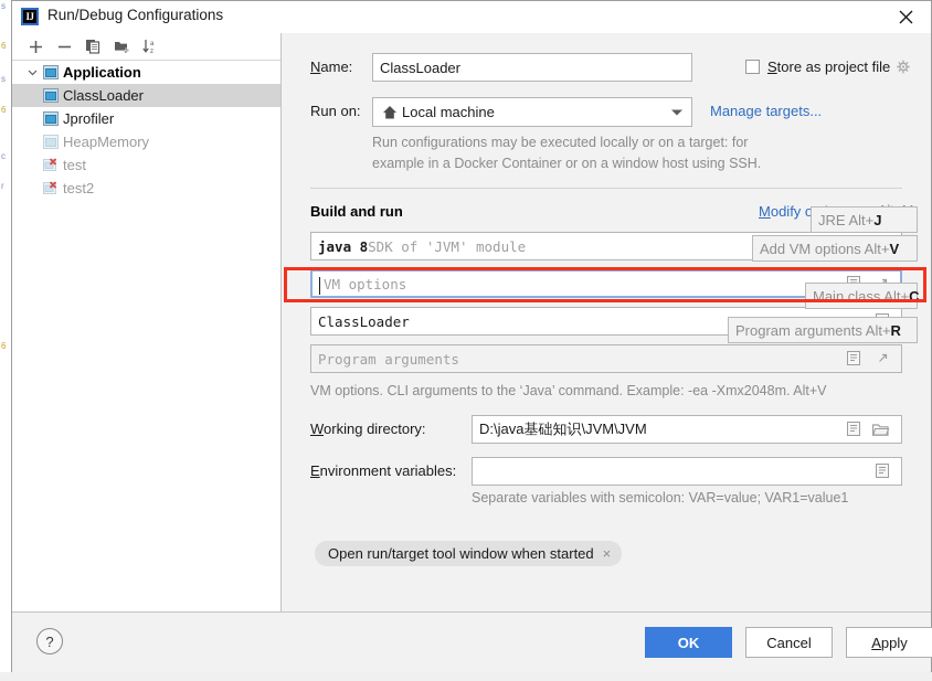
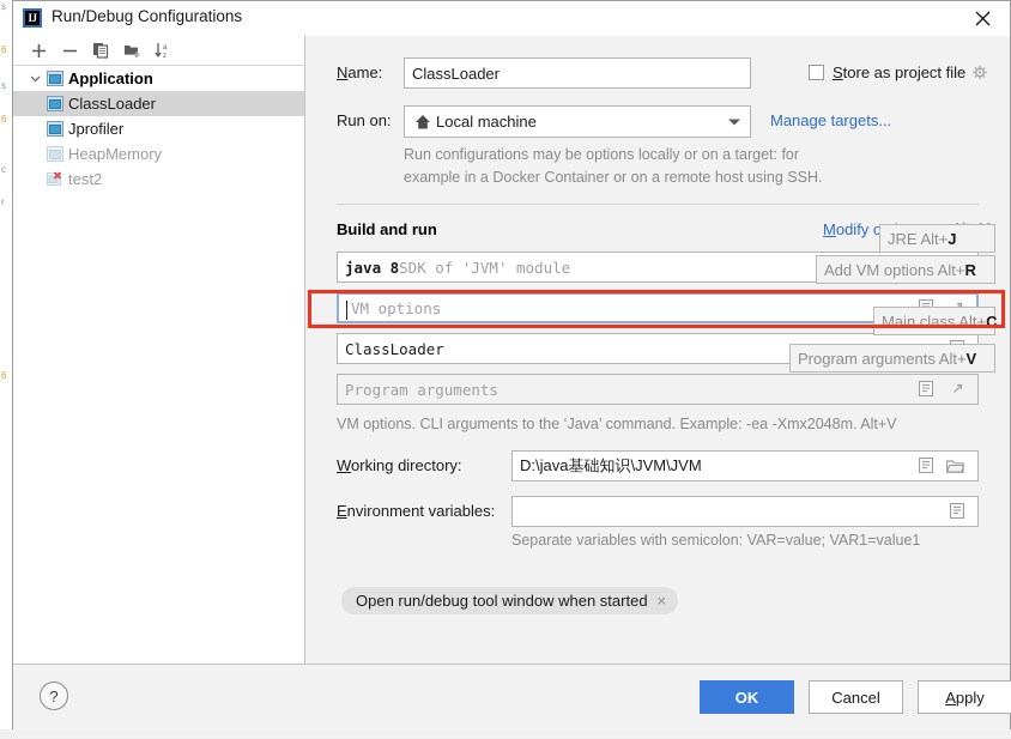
  s
  6
  s
  6
  c
  r
  6
  IJ
  Run/Debug Configurations
  Application
  ClassLoader
  Jprofiler
  HeapMemory
- test
  test2
  Name:
  ClassLoader
  Store as project file
  Run on:
  Local machine
  Manage targets...
- Run configurations may be executed locally or on a target: for
+ Run configurations may be options locally or on a target: for
- example in a Docker Container or on a window host using SSH.
+ example in a Docker Container or on a remote host using SSH.
  Build and run
  java 8
  SDK of 'JVM' module
  VM options
  ClassLoader
  Program arguments
  VM options. CLI arguments to the ‘Java’ command. Example: -ea -Xmx2048m. Alt+V
  Working directory:
  D:\java基础知识\JVM\JVM
  Environment variables:
  Separate variables with semicolon: VAR=value; VAR1=value1
- Open run/target tool window when started
+ Open run/debug tool window when started
  ×
  JRE Alt+
  J
  Add VM options Alt+
- V
+ R
  Main class Alt+
  C
  Program arguments Alt+
- R
+ V
  ?
  OK
  Cancel
  A
  pply
